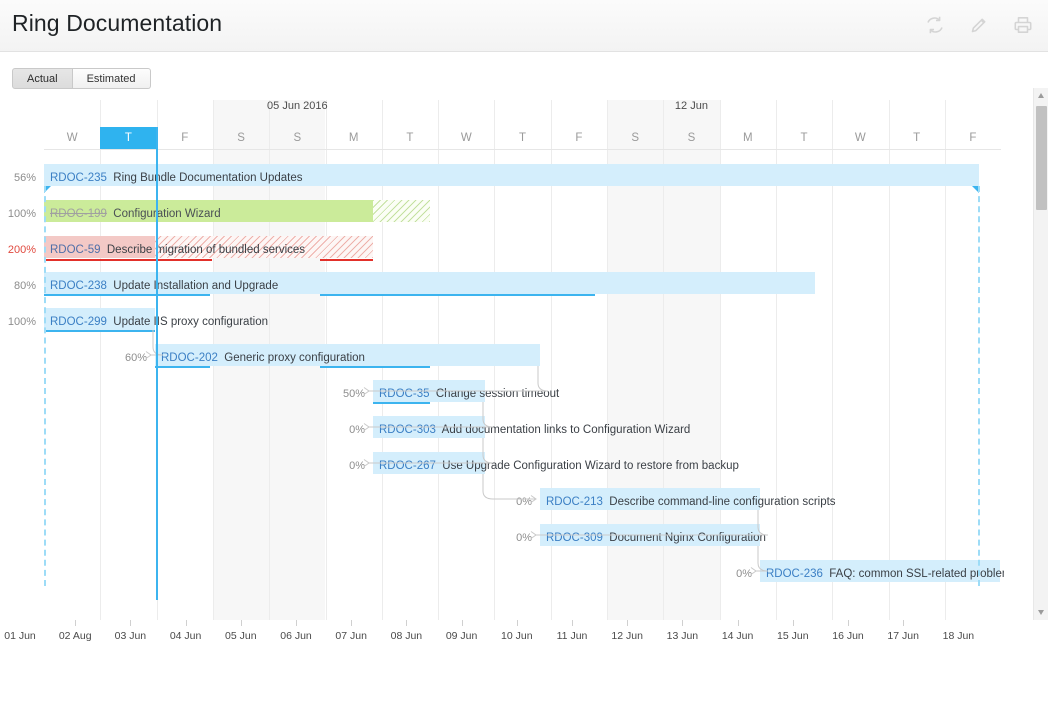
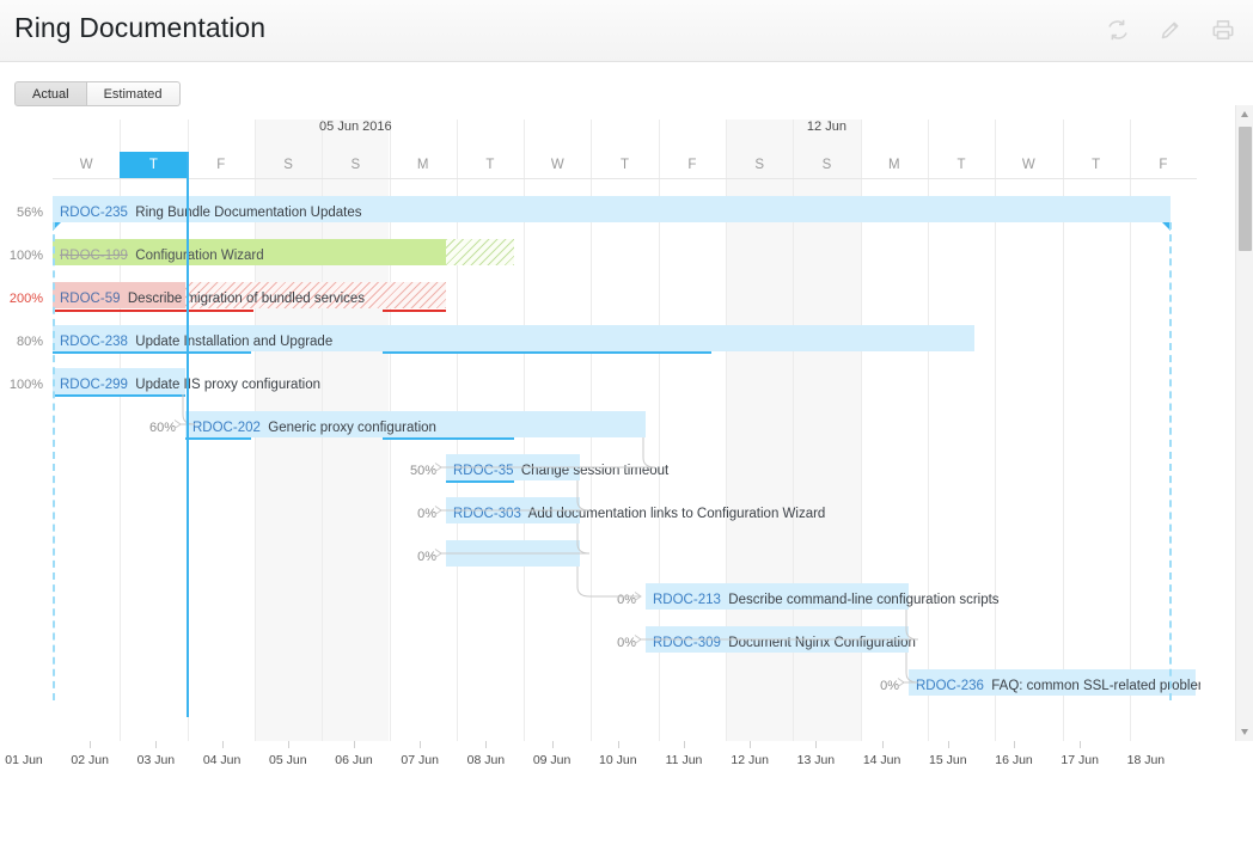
  Ring Documentation
  Actual
  Estimated
  05 Jun 2016
  12 Jun
  W
  T
  F
  S
  S
  M
  T
  W
  T
  F
  S
  S
  M
  T
  W
  T
  F
  56%
  RDOC-235 Ring Budle Documentation Updates
  100%
  RDOC-199 Configuation Wizard
  200%
  RDOC-59 Describe migration of bundled services
  80%
  RDOC-238 Updatenstallation and Upgrade
  100%
  RDOC-299 UpdateIS proxy configuration
  60%
  RDOC-202 Generic proxy configuration
  50%
  RDOC-35 Change session timeout
  0%
  RDOC-303 Add documentation links to Configuration Wizard
  0%
- RDOC-267 Use Upgrade Configuration Wizard to restore from backup
  0%
  RDOC-213 Describe command-line configuration scripts
  0%
  RDOC-309 Document Nginx Configuration
  0%
  RDOC-236 FAQ: common SSL-related proble
  01 Jun
- 02 Aug
+ 02 Jun
  03 Jun
  04 Jun
  05 Jun
  06 Jun
  07 Jun
  08 Jun
  09 Jun
  10 Jun
  11 Jun
  12 Jun
  13 Jun
  14 Jun
  15 Jun
  16 Jun
  17 Jun
  18 Jun
